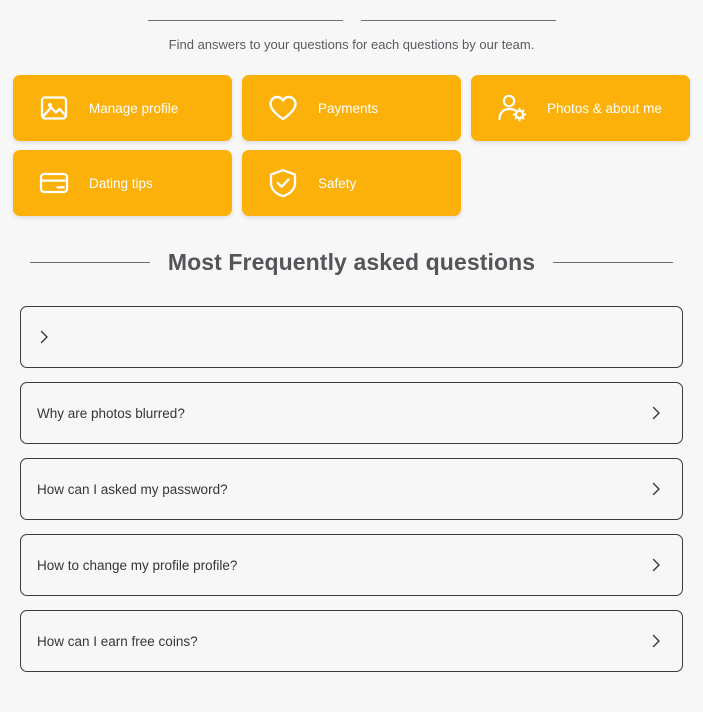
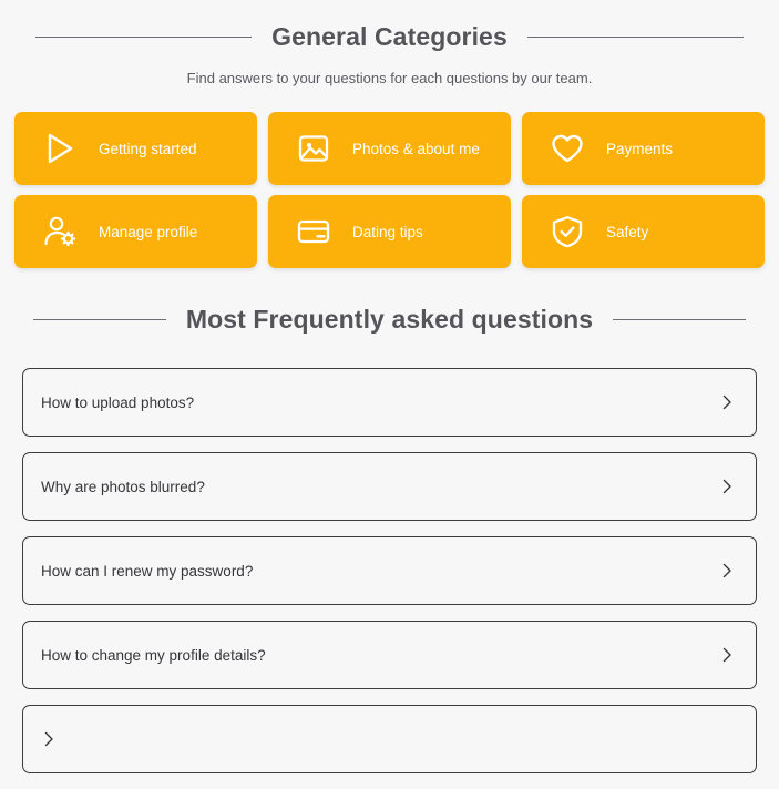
+ General Categories
  Find answers to your questions for each questions by our team.
+ Getting started
- Manage profile
+ Photos & about me
  Payments
- Photos & about me
+ Manage profile
  Dating tips
  Safety
  Most Frequently asked questions
+ How to upload photos?
  Why are photos blurred?
- How can I asked my password?
+ How can I renew my password?
- How to change my profile profile?
+ How to change my profile details?
- How can I earn free coins?
